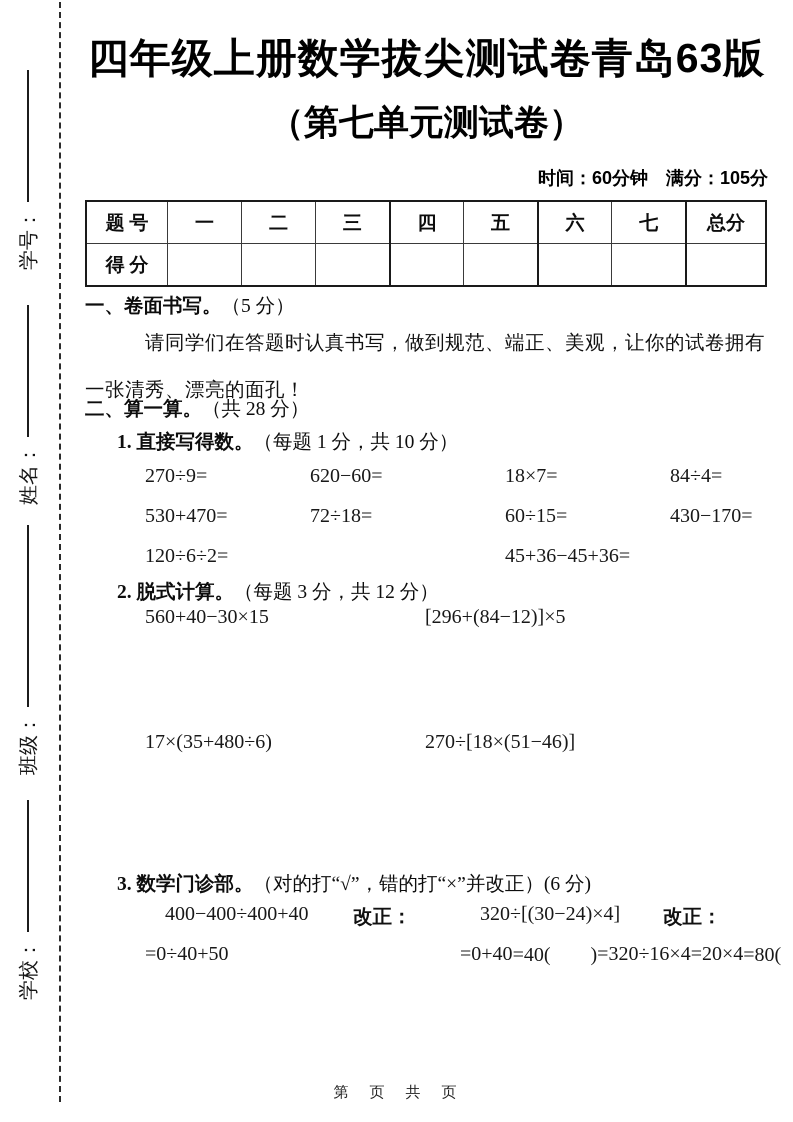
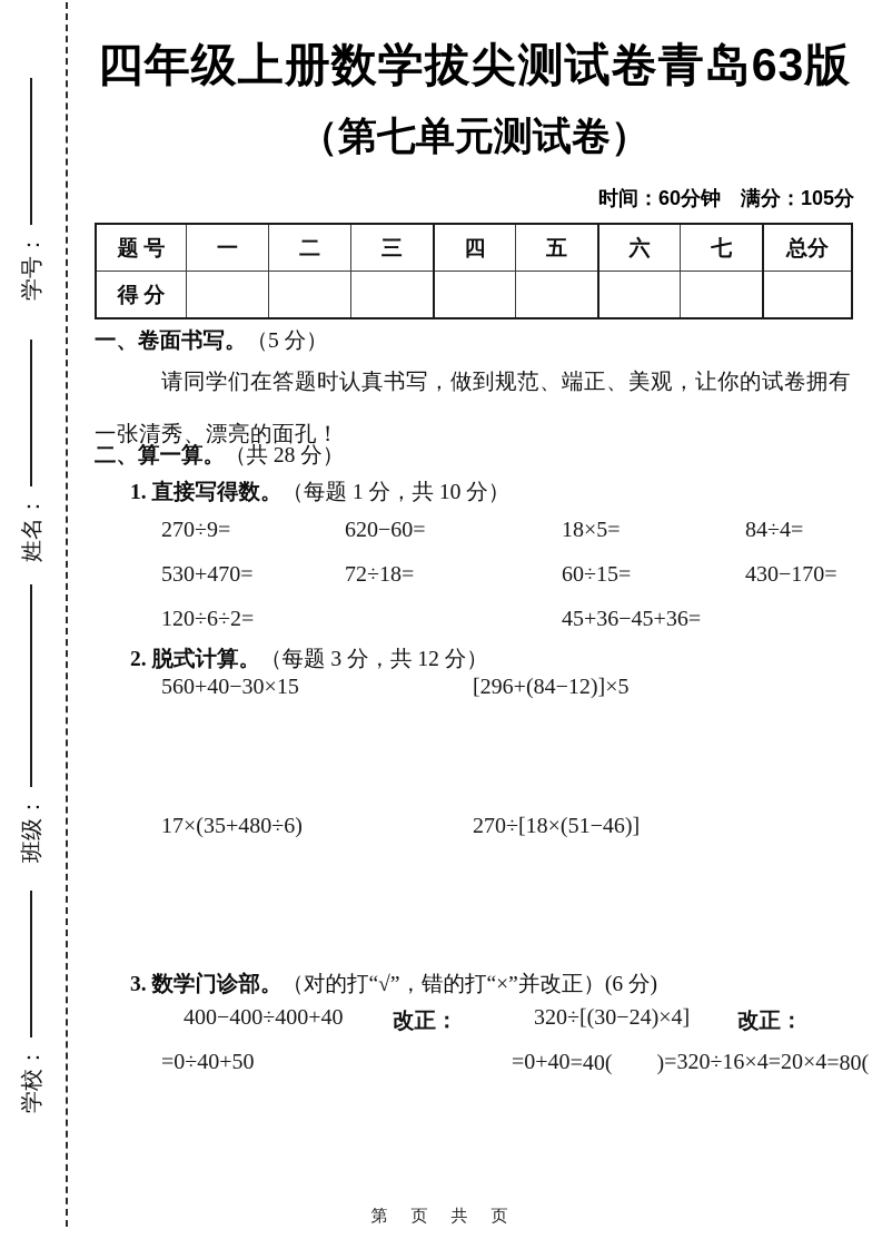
  四年级上册数学拔尖测试卷青岛63版
  （第七单元测试卷）
  时间：60分钟 满分：105分
  题 号	一	二	三	四	五	六	七	总分
  得 分
  一、卷面书写。（5 分）
  请同学们在答题时认真书写，做到规范、端正、美观，让你的试卷拥有一张清秀、漂亮的面孔！
  二、算一算。（共 28 分）
  1. 直接写得数。（每题 1 分，共 10 分）
  270÷9=
  620−60=
- 18×7=
+ 18×5=
  84÷4=
  530+470=
  72÷18=
  60÷15=
  430−170=
  120÷6÷2=
  45+36−45+36=
  2. 脱式计算。（每题 3 分，共 12 分）
  560+40−30×15
  [296+(84−12)]×5
  17×(35+480÷6)
  270÷[18×(51−46)]
  3. 数学门诊部。（对的打“√”，错的打“×”并改正）(6 分)
  400−400÷400+40
  改正：
  320÷[(30−24)×4]
  改正：
  =0÷40+50
  =0+40
  =40( )
  =320÷16×4
  =20×4
  =80(
  第 页 共 页
